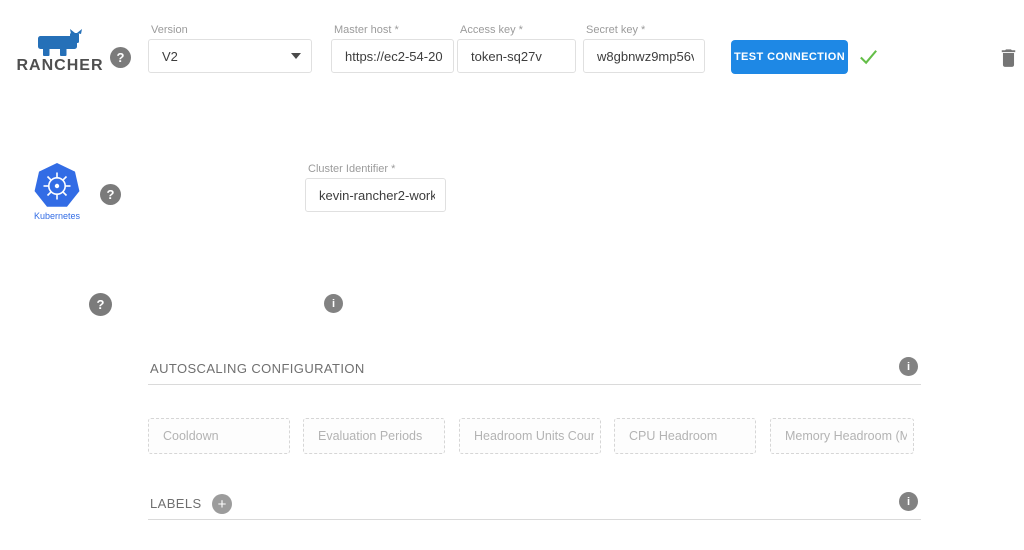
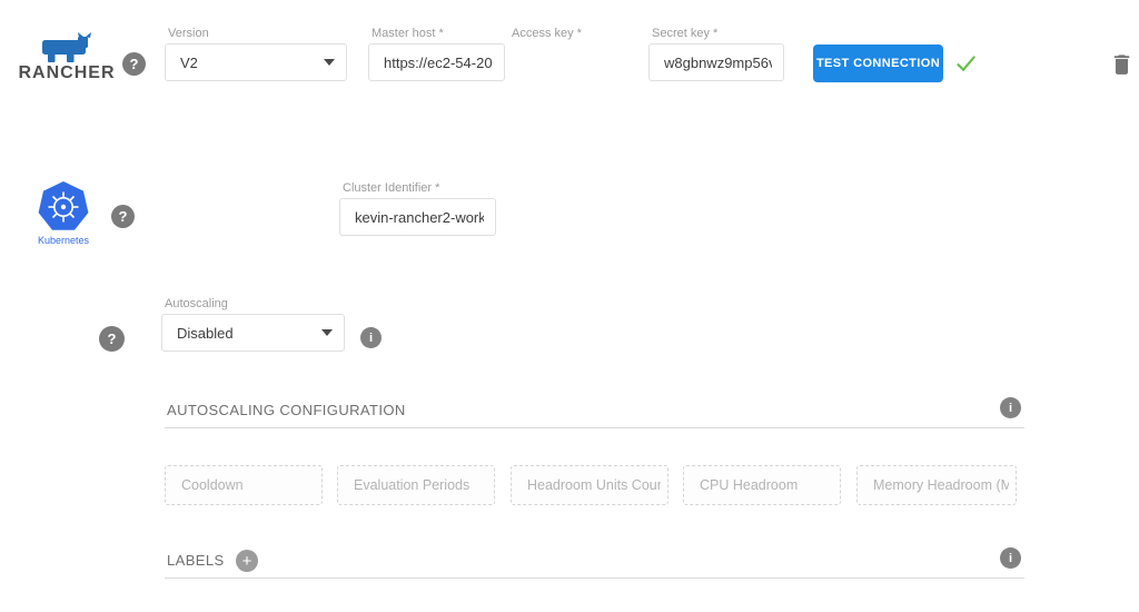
  RANCHER
  ?
  Version
  V2
  Master host *
  https://ec2-54-20
  Access key *
- token-sq27v
  Secret key *
  w8gbnwz9mp56
  TEST CONNECTION
  Kubernetes
  ?
  Cluster Identifier *
  kevin-rancher2-work
  ?
+ Autoscaling
+ Disabled
  i
  AUTOSCALING CONFIGURATION
  i
  Cooldown
  Evaluation Periods
  Headroom Units Cou
  CPU Headroom
  Memory Headroom (M
  LABELS
  +
  i
